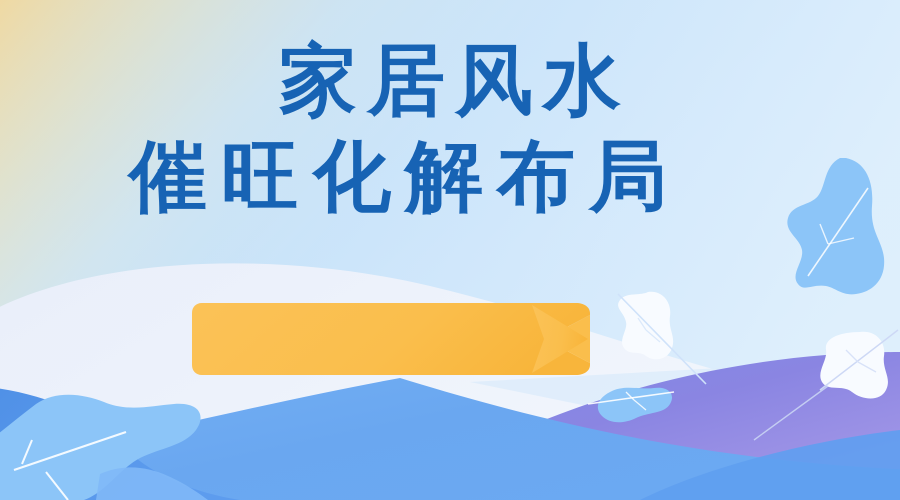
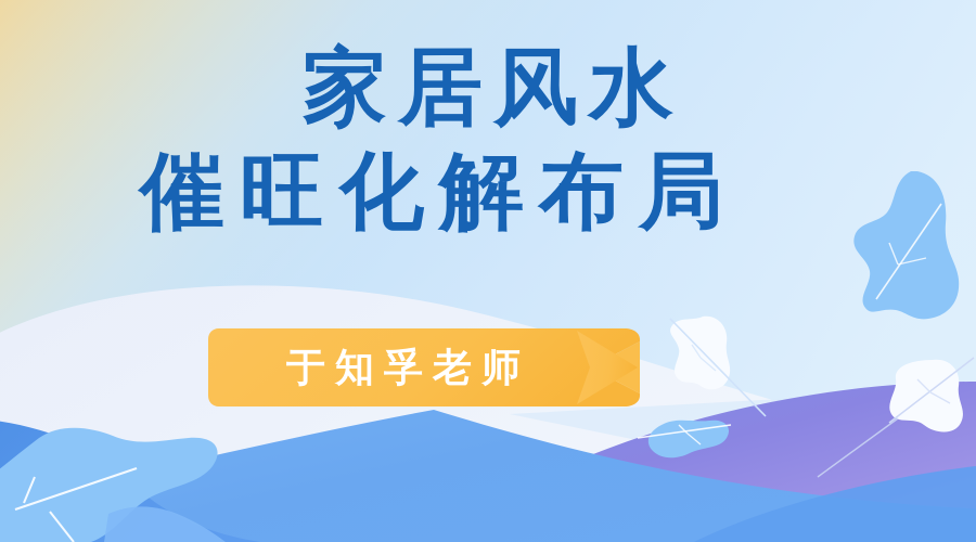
  家居风水
  催旺化解布局
+ 于知孚老师
